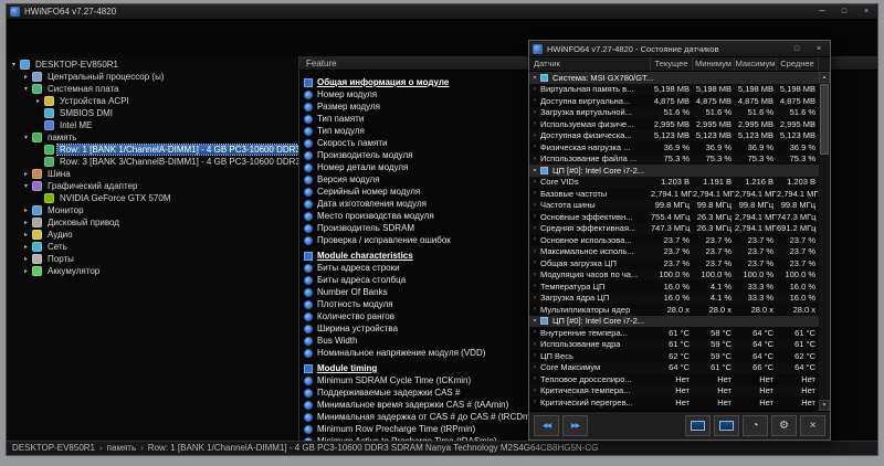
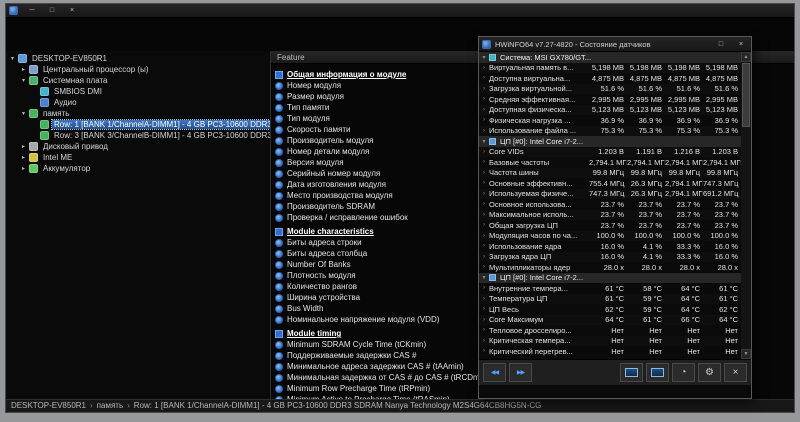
- HWiNFO64 v7.27-4820
  DESKTOP-EV850R1
  Центральный процессор (ы)
  Системная плата
- Устройства ACPI
  SMBIOS DMI
- Intel ME
+ Аудио
  память
  Row: 1 [BANK 1/ChannelA-DIMM1] - 4 GB PC3-10600 DDR3
  Row: 3 [BANK 3/ChannelB-DIMM1] - 4 GB PC3-10600 DDR3
- Шина
- Графический адаптер
- NVIDIA GeForce GTX 570M
- Монитор
  Дисковый привод
- Аудио
+ Intel ME
- Сеть
- Порты
  Аккумулятор
  Feature
  Общая информация о модуле
  Номер модуля
  Размер модуля
  Тип памяти
  Тип модуля
  Скорость памяти
  Производитель модуля
  Номер детали модуля
  Версия модуля
  Серийный номер модуля
  Дата изготовления модуля
  Место производства модуля
  Производитель SDRAM
  Проверка / исправление ошибок
  Module characteristics
  Биты адреса строки
  Биты адреса столбца
  Number Of Banks
  Плотность модуля
  Количество рангов
  Ширина устройства
  Bus Width
  Номинальное напряжение модуля (VDD)
  Module timing
  Minimum SDRAM Cycle Time (tCKmin)
  Поддерживаемые задержки CAS #
- Минимальное время задержки CAS # (tAAmin)
+ Минимальное адреса задержки CAS # (tAAmin)
  Минимальная задержка от CAS # до CAS # (tRCDm
  Minimum Row Precharge Time (tRPmin)
  DESKTOP-EV850R1
  ›
  память
  ›
  Row: 1 [BANK 1/ChannelA-DIMM1] - 4 GB PC3-10600 DDR3 SDRAM Nanya Technology M2S4G64CB8HG5N-CG
  HWiNFO64 v7.27-4820 - Состояние датчиков
- Датчик
- Текущее
- Минимум
- Максимум
- Среднее
  Система: MSI GX780/GT...
  Виртуальная память в...
  5,198 MB
  5,198 MB
  5,198 MB
  5,198 MB
  Доступна виртуальна...
  4,875 MB
  4,875 MB
  4,875 MB
  4,875 MB
  Загрузка виртуальной...
  51.6 %
  51.6 %
  51.6 %
  51.6 %
- Используемая физиче...
+ Средняя эффективная...
  2,995 MB
  2,995 MB
  2,995 MB
  2,995 MB
  Доступная физическа...
  5,123 MB
  5,123 MB
  5,123 MB
  5,123 MB
  Физическая нагрузка ...
  36.9 %
  36.9 %
  36.9 %
  36.9 %
  Использование файла ...
  75.3 %
  75.3 %
  75.3 %
  75.3 %
  ЦП [#0]: Intel Core i7-2...
  Core VIDs
  1.203 В
  1.191 В
  1.216 В
  1.203 В
  Базовые частоты
  2,794.1 МГ
  2,794.1 МГ
  2,794.1 МГ
  2,794.1 МГ
  Частота шины
  99.8 МГц
  99.8 МГц
  99.8 МГц
  99.8 МГц
  Основные эффективн...
  755.4 МГц
  26.3 МГц
  2,794.1 МГ
  747.3 МГц
- Средняя эффективная...
+ Используемая физиче...
  747.3 МГц
  26.3 МГц
  2,794.1 МГ
  691.2 МГц
  Основное использова...
  23.7 %
  23.7 %
  23.7 %
  23.7 %
  Максимальное исполь...
  23.7 %
  23.7 %
  23.7 %
  23.7 %
  Общая загрузка ЦП
  23.7 %
  23.7 %
  23.7 %
  23.7 %
  Модуляция часов по ча...
  100.0 %
  100.0 %
  100.0 %
  100.0 %
- Температура ЦП
+ Использование ядра
  16.0 %
  4.1 %
  33.3 %
  16.0 %
  Загрузка ядра ЦП
  16.0 %
  4.1 %
  33.3 %
  16.0 %
  Мультипликаторы ядер
  28.0 x
  28.0 x
  28.0 x
  28.0 x
  ЦП [#0]: Intel Core i7-2...
  Внутренние темпера...
  61 °C
  58 °C
  64 °C
  61 °C
- Использование ядра
+ Температура ЦП
  61 °C
  59 °C
  64 °C
  61 °C
  ЦП Весь
  62 °C
  59 °C
  64 °C
  62 °C
  Core Максимум
  64 °C
  61 °C
  66 °C
  64 °C
  Тепловое дросселиро...
  Нет
  Нет
  Нет
  Нет
  Критическая темпера...
  Нет
  Нет
  Нет
  Нет
  Критический перегрев...
  Нет
  Нет
  Нет
  Нет
  ◔
  ⚙
  ×
